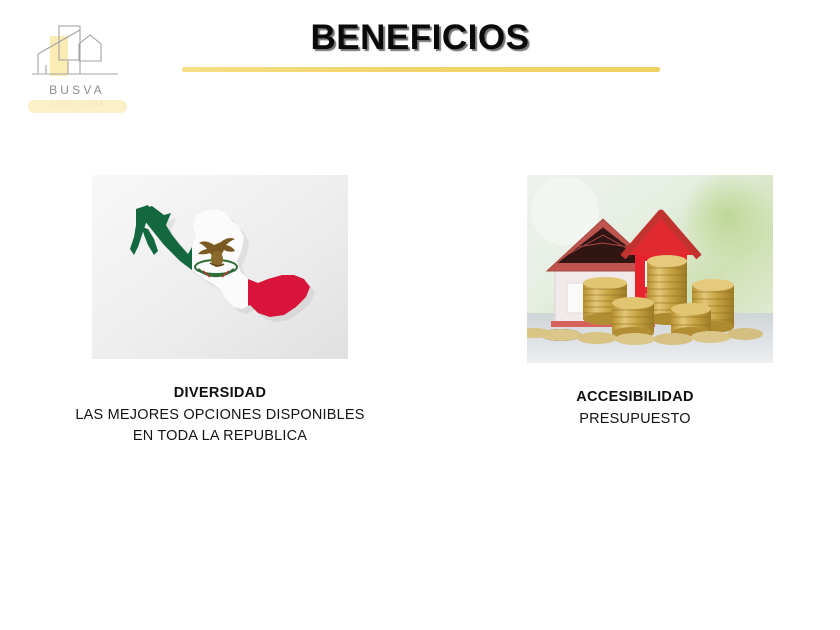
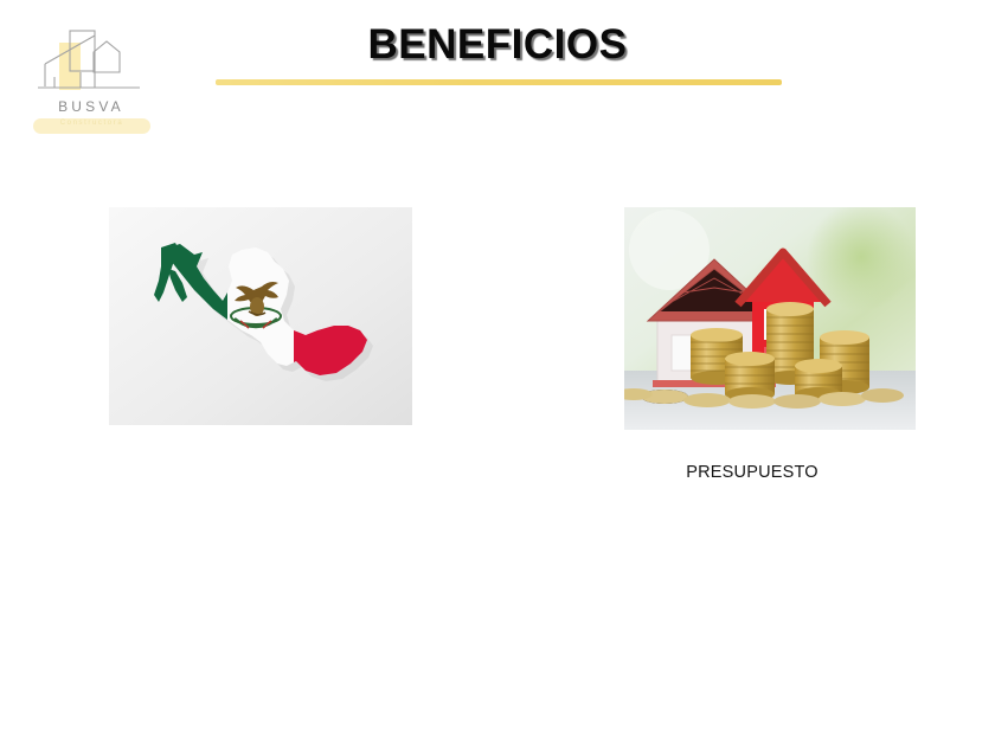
  BUSVA
  BENEFICIOS
- DIVERSIDAD
- LAS MEJORES OPCIONES DISPONIBLES
- EN TODA LA REPUBLICA
- ACCESIBILIDAD
  PRESUPUESTO
